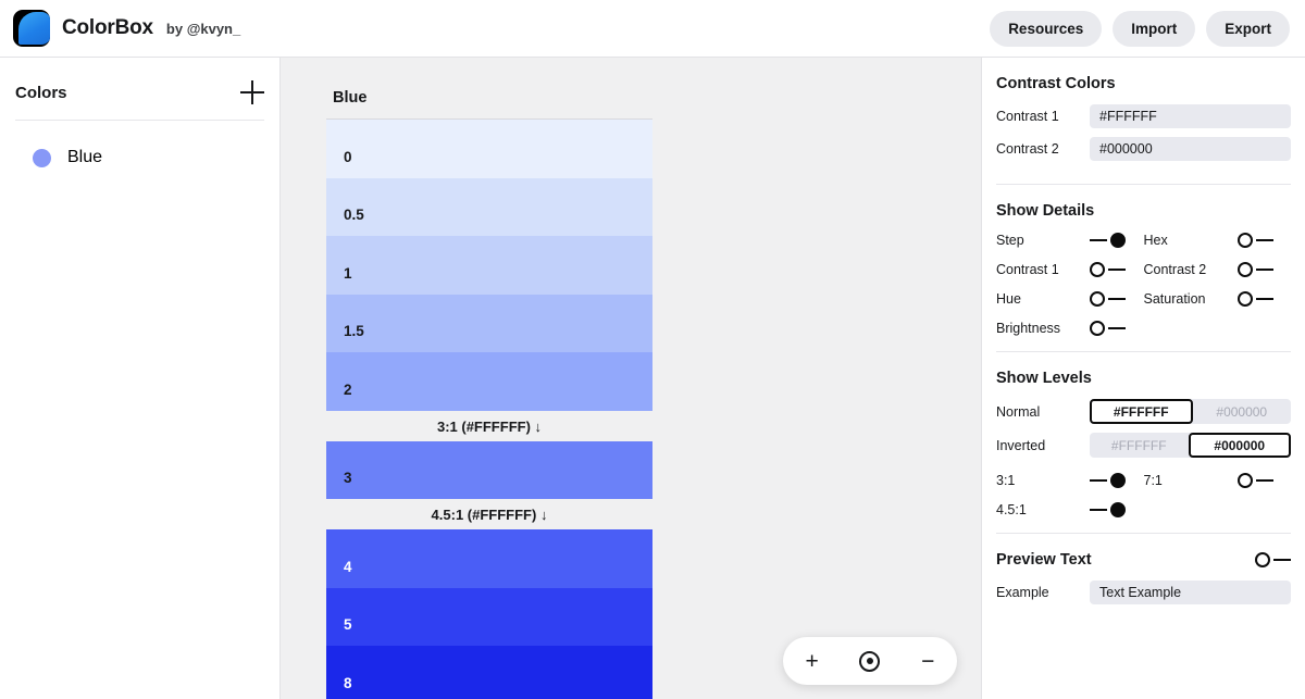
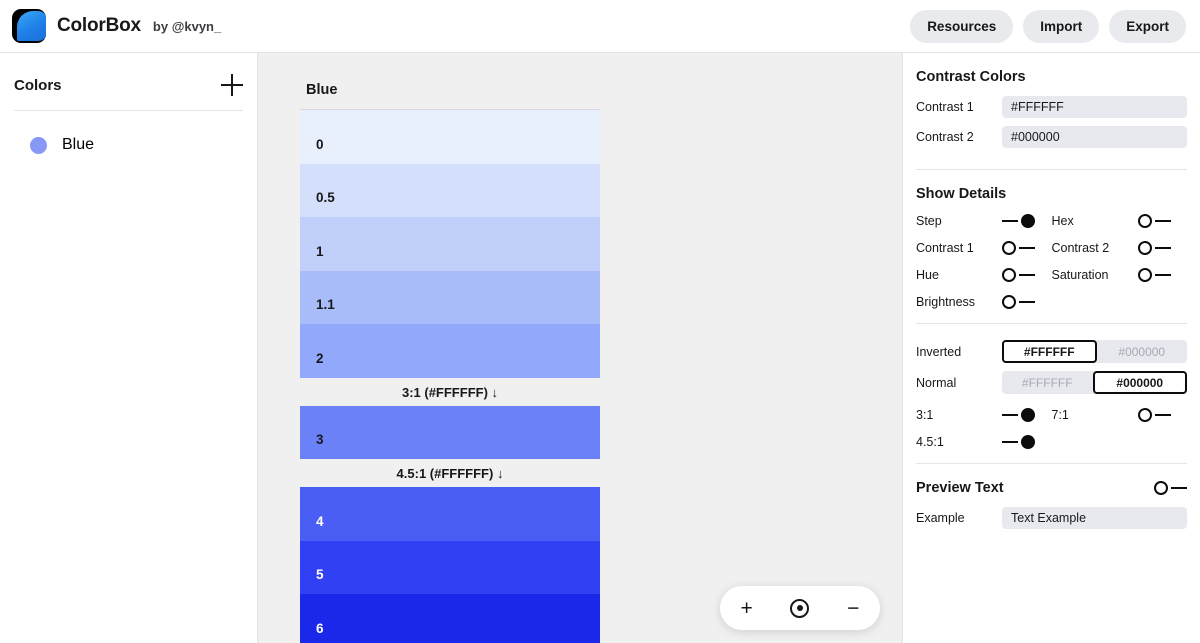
  ColorBox
  by @kvyn_
  Resources
  Import
  Export
  Colors
  Blue
  Blue
  0
  0.5
  1
- 1.5
+ 1.1
  2
  3:1 (#FFFFFF) ↓
  3
  4.5:1 (#FFFFFF) ↓
  4
  5
- 8
+ 6
  +
  −
  Contrast Colors
  Contrast 1
  #FFFFFF
  Contrast 2
  #000000
  Show Details
  Step
  Hex
  Contrast 1
  Contrast 2
  Hue
  Saturation
  Brightness
- Show Levels
- Normal
+ Inverted
  #FFFFFF
  #000000
- Inverted
+ Normal
  #FFFFFF
  #000000
  3:1
  7:1
  4.5:1
  Preview Text
  Example
  Text Example
